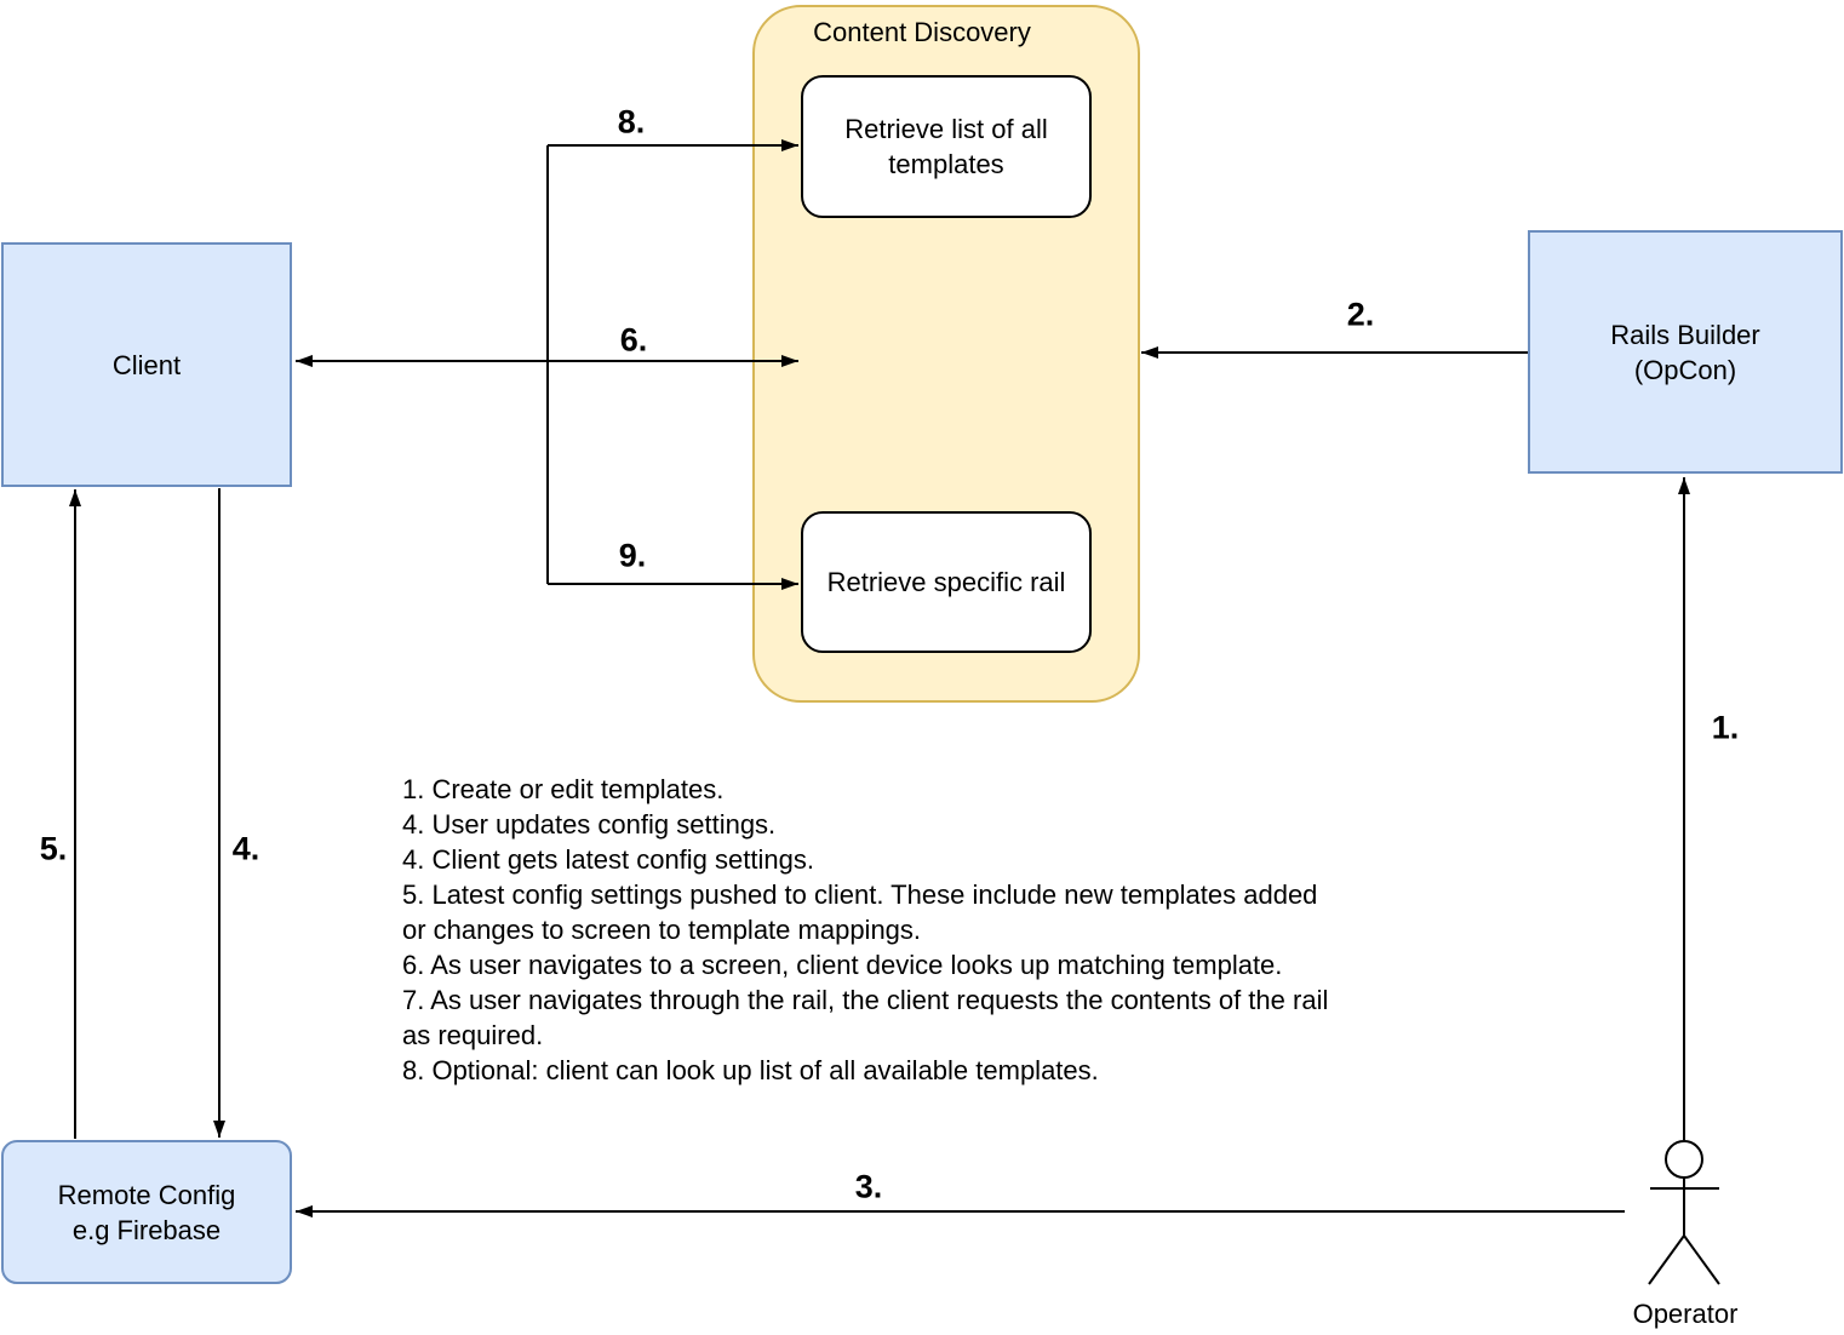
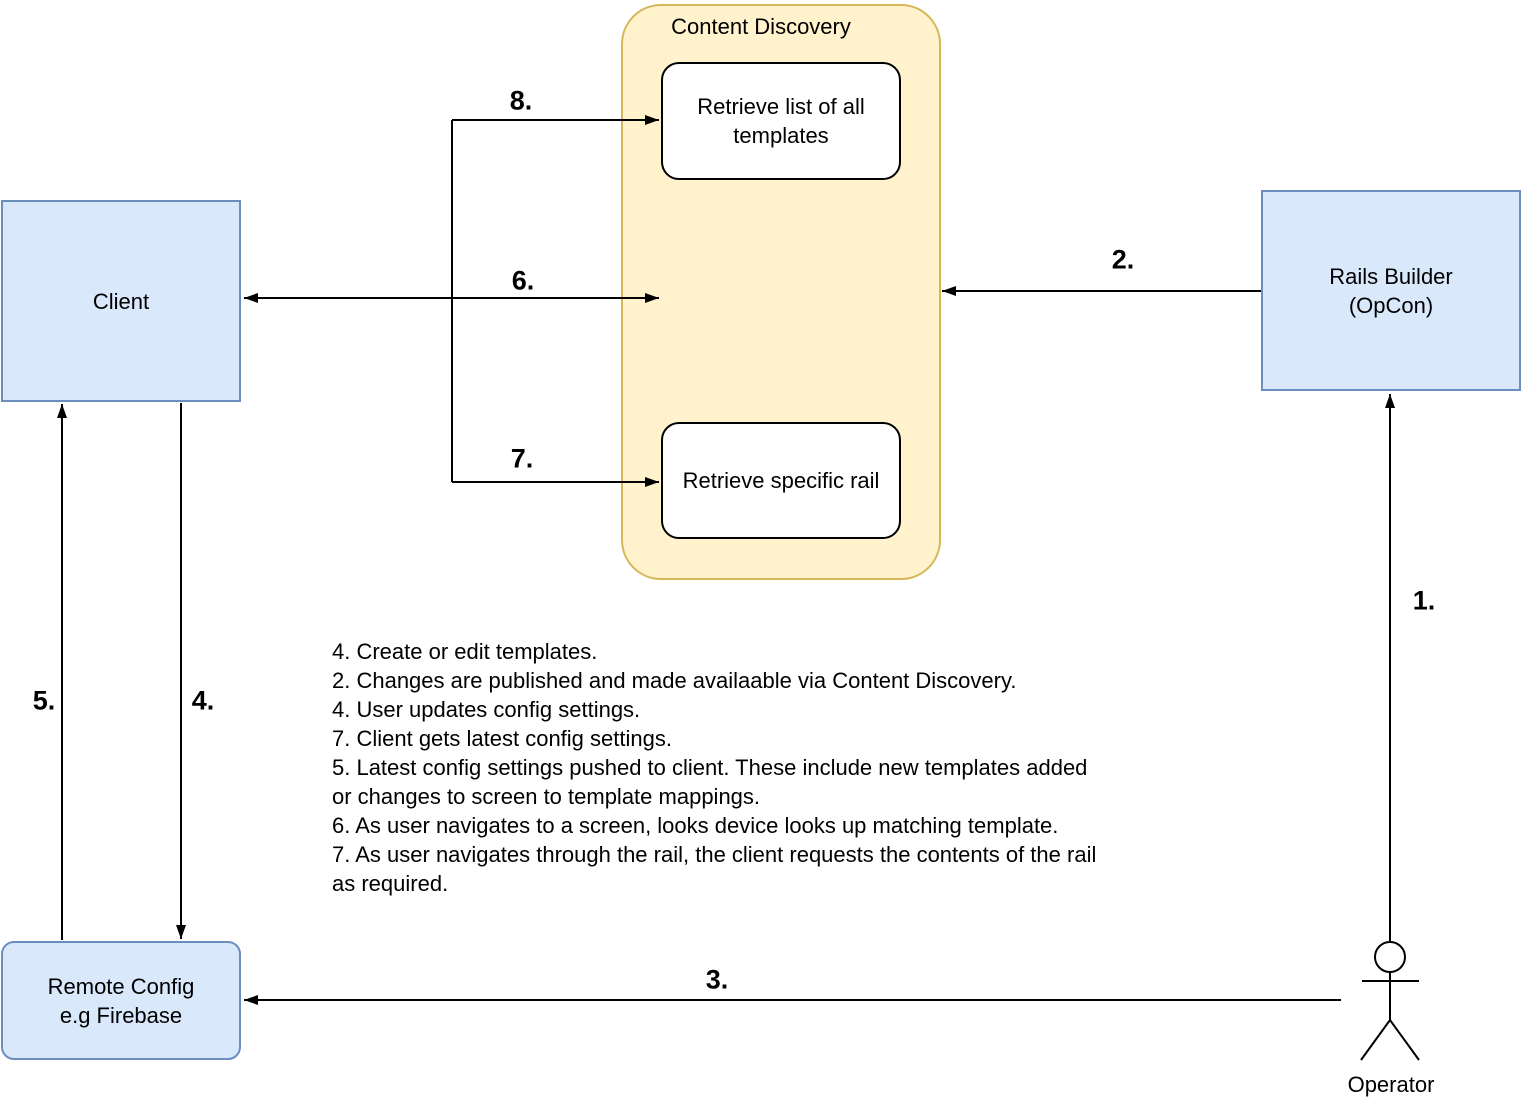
  Content Discovery
  Retrieve list of all
  templates
  Retrieve specific rail
  Client
  Rails Builder
  (OpCon)
  Remote Config
  e.g Firebase
  1.
  2.
  3.
  4.
  5.
  6.
- 9.
+ 7.
  8.
- 1. Create or edit templates.
+ 4. Create or edit templates.
+ 2. Changes are published and made availaable via Content Discovery.
  4. User updates config settings.
- 4. Client gets latest config settings.
+ 7. Client gets latest config settings.
  5. Latest config settings pushed to client. These include new templates added
  or changes to screen to template mappings.
- 6. As user navigates to a screen, client device looks up matching template.
+ 6. As user navigates to a screen, looks device looks up matching template.
  7. As user navigates through the rail, the client requests the contents of the rail
  as required.
- 8. Optional: client can look up list of all available templates.
  Operator
